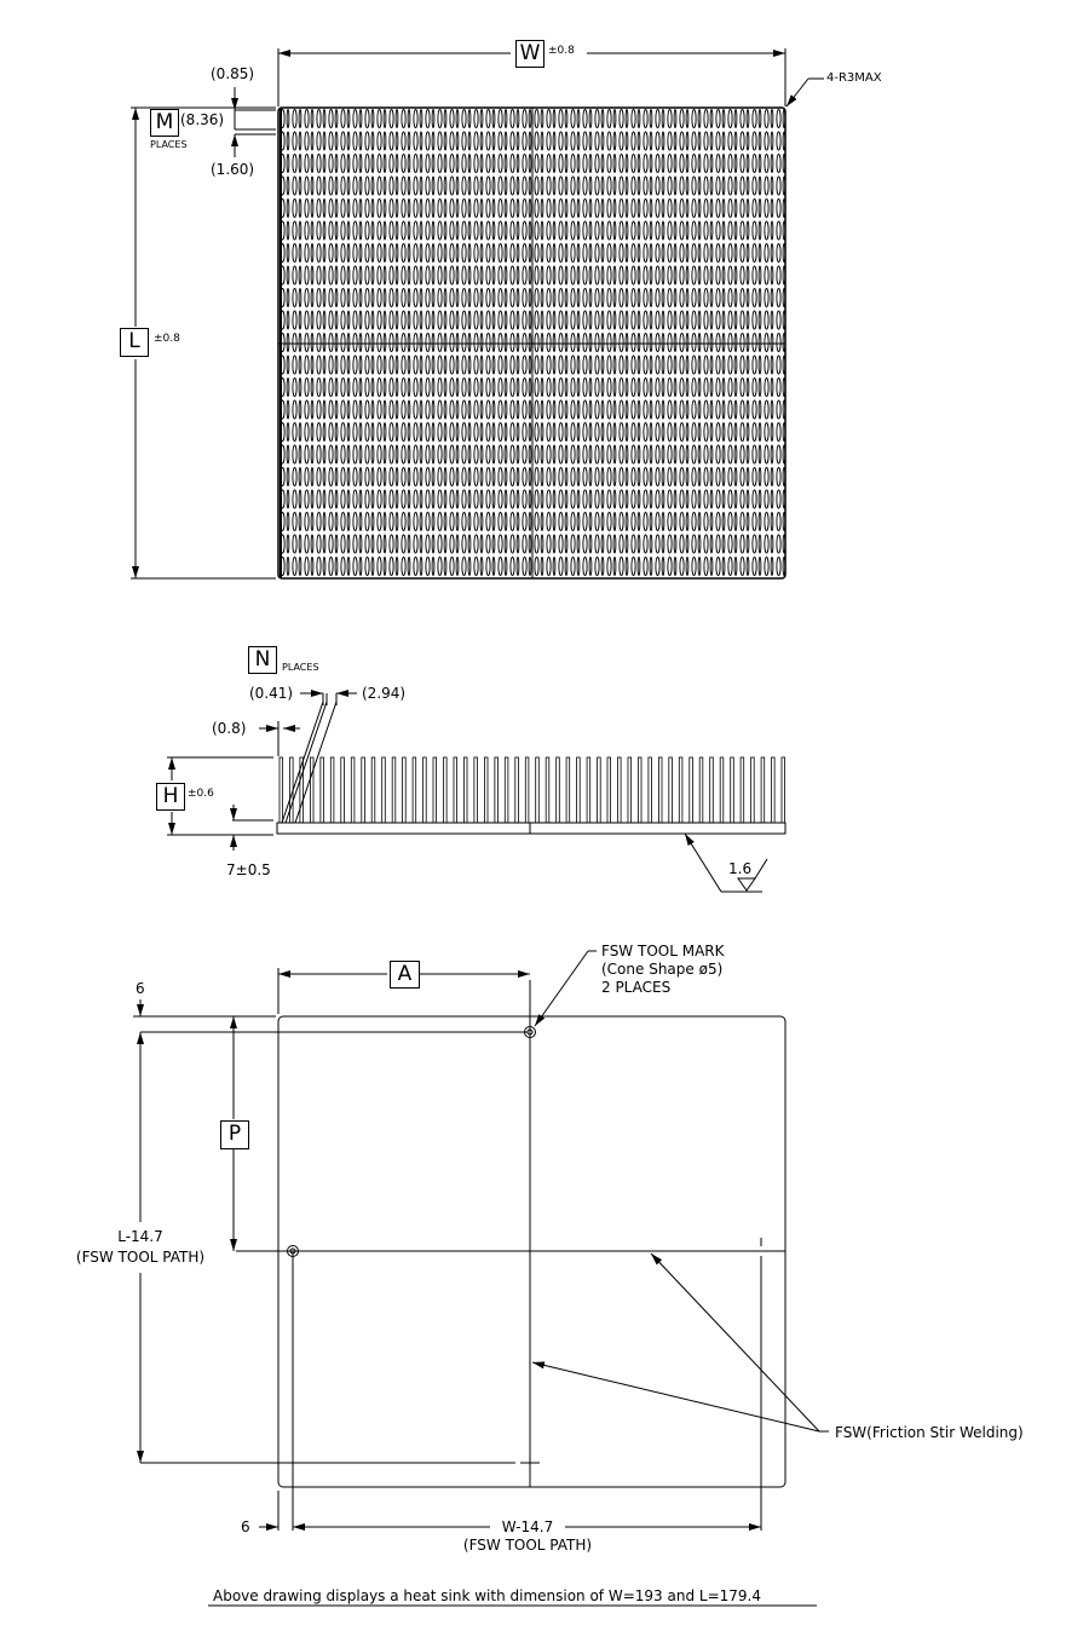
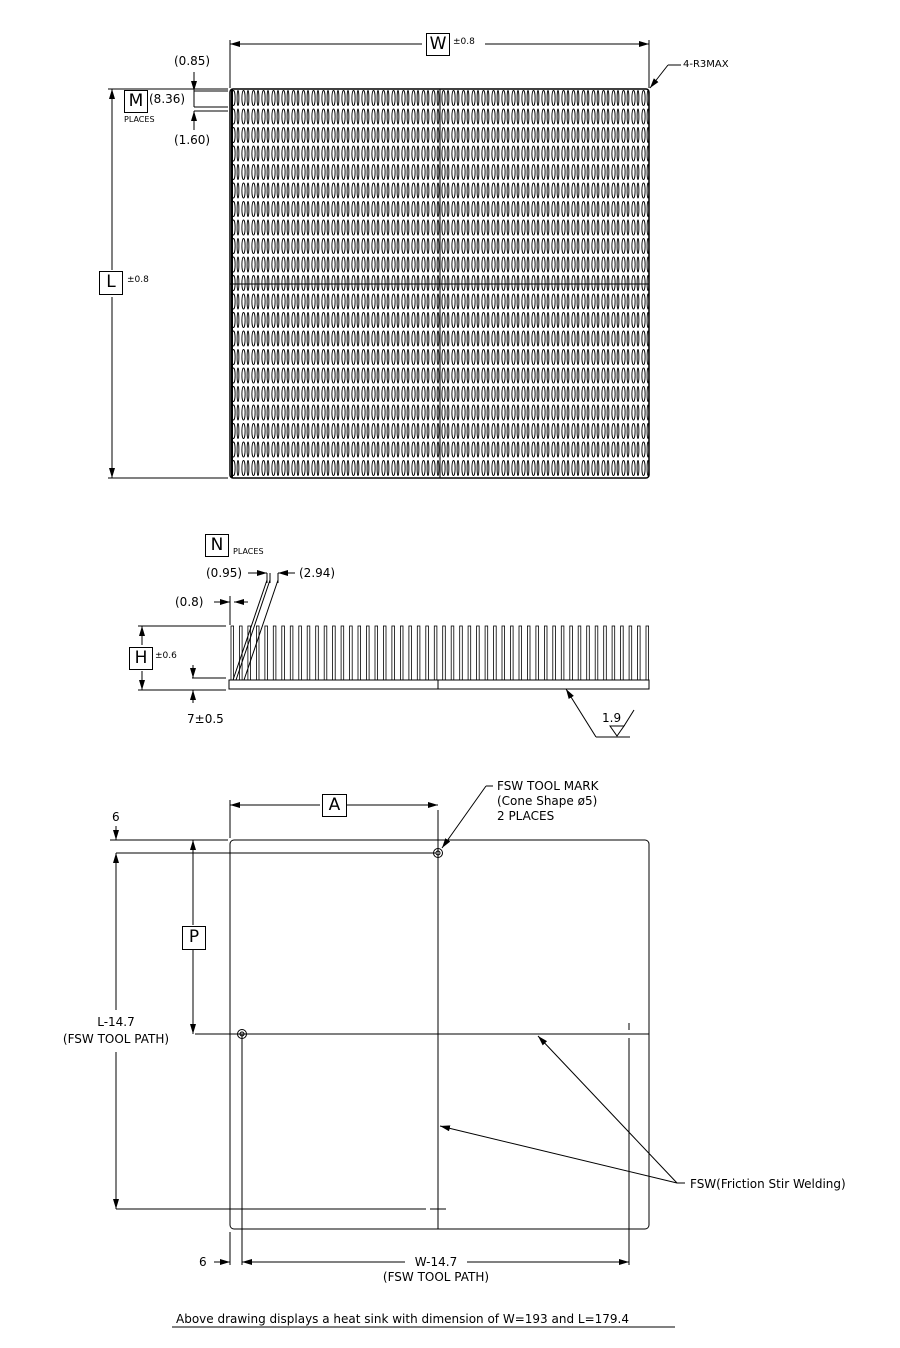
  W
  ±0.8
  4-R3MAX
  L
  ±0.8
  M
  PLACES
  (0.85)
  (8.36)
  (1.60)
  N
  PLACES
- (0.41)
+ (0.95)
  (2.94)
  (0.8)
  H
  ±0.6
  7±0.5
- 1.6
+ 1.9
  A
  P
  6
  6
  FSW TOOL MARK
  (Cone Shape ø5)
  2 PLACES
  L-14.7
  (FSW TOOL PATH)
  W-14.7
  (FSW TOOL PATH)
  FSW(Friction Stir Welding)
  Above drawing displays a heat sink with dimension of W=193 and L=179.4
